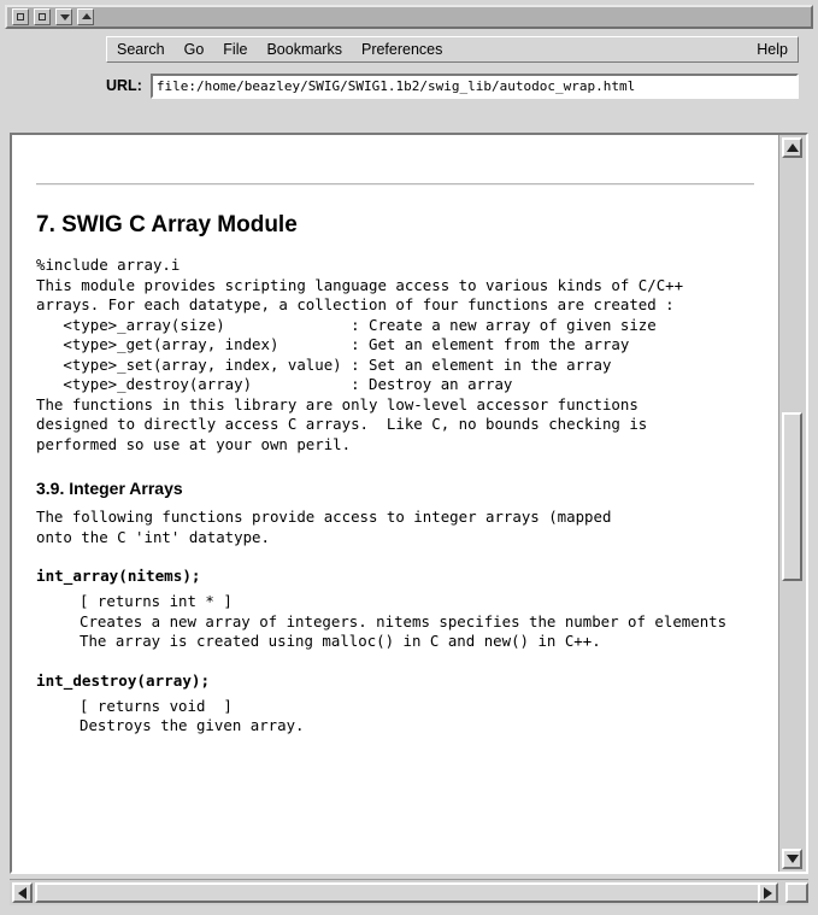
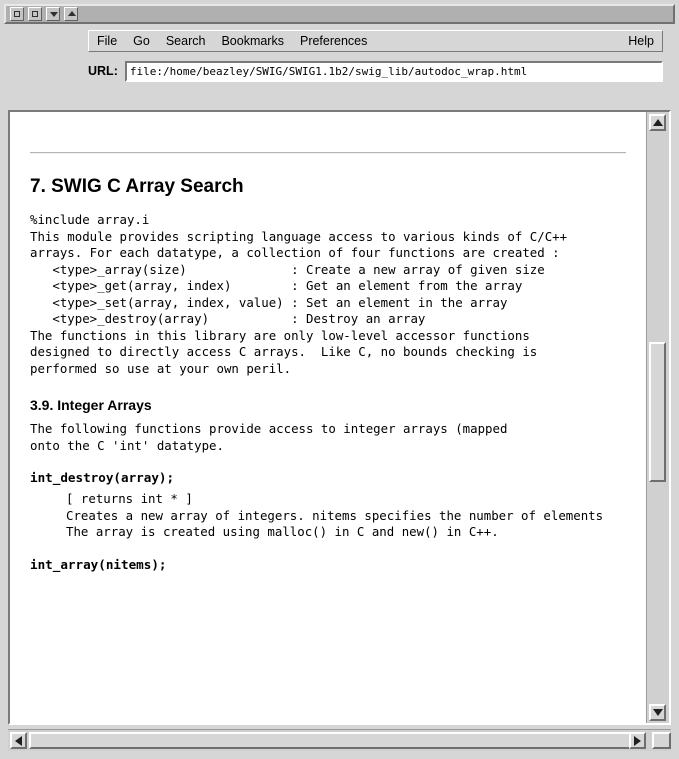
- Search
+ File
  Go
- File
+ Search
  Bookmarks
  Preferences
  Help
  URL:
  file:/home/beazley/SWIG/SWIG1.1b2/swig_lib/autodoc_wrap.html
- 7. SWIG C Array Module
+ 7. SWIG C Array Search
  %include array.i
  This module provides scripting language access to various kinds of C/C++
  arrays. For each datatype, a collection of four functions are created :
  <type>_array(size) : Create a new array of given size
  <type>_get(array, index) : Get an element from the array
  <type>_set(array, index, value) : Set an element in the array
  <type>_destroy(array) : Destroy an array
  The functions in this library are only low-level accessor functions
  designed to directly access C arrays. Like C, no bounds checking is
  performed so use at your own peril.
  3.9. Integer Arrays
  The following functions provide access to integer arrays (mapped
  onto the C 'int' datatype.
- int_array(nitems);
+ int_destroy(array);
  [ returns int * ]
  Creates a new array of integers. nitems specifies the number of elements
  The array is created using malloc() in C and new() in C++.
- int_destroy(array);
+ int_array(nitems);
- [ returns void ]
- Destroys the given array.
